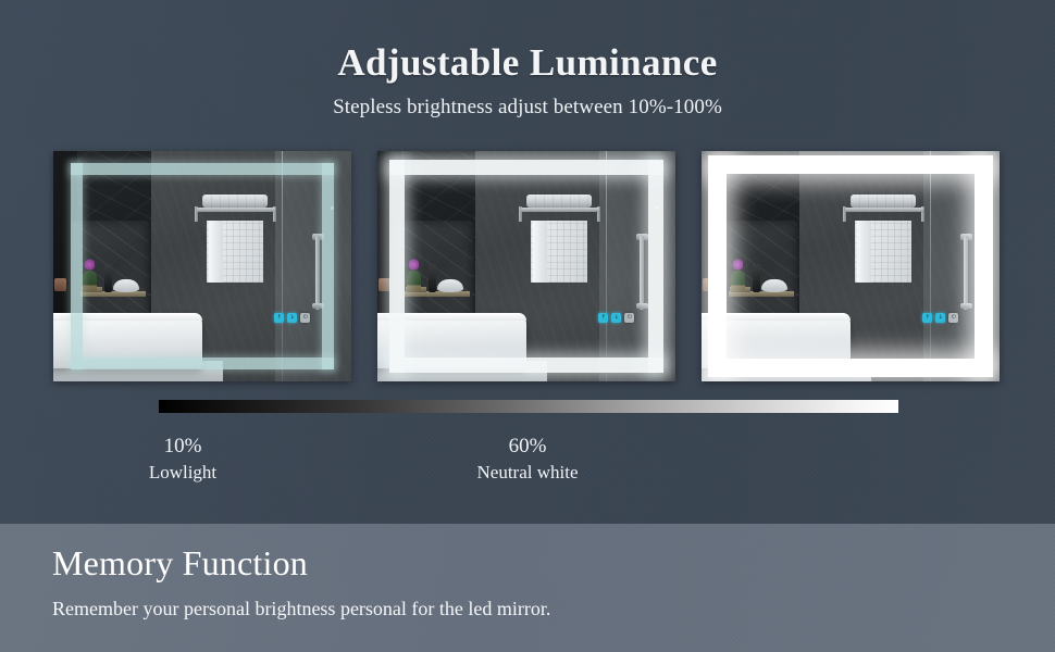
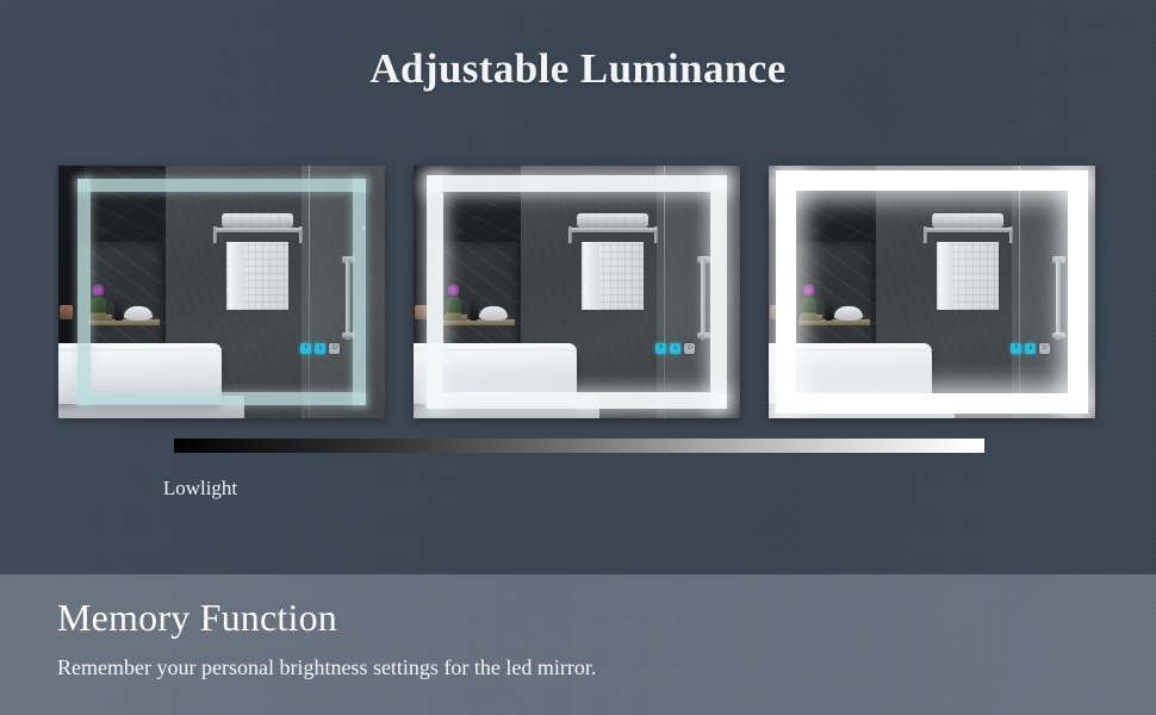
  Adjustable Luminance
- Stepless brightness adjust between 10%-100%
- 10%
  Lowlight
- 60%
- Neutral white
  Memory Function
- Remember your personal brightness personal for the led mirror.
+ Remember your personal brightness settings for the led mirror.
